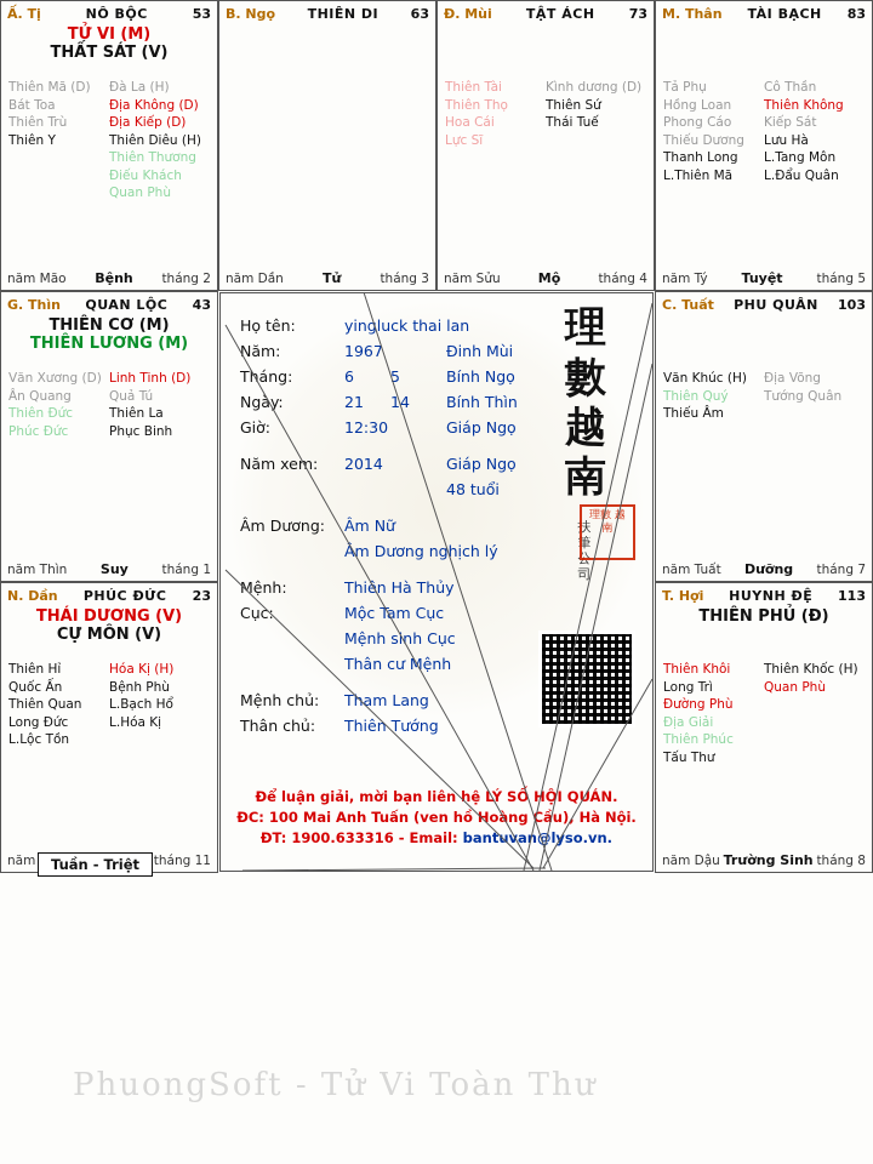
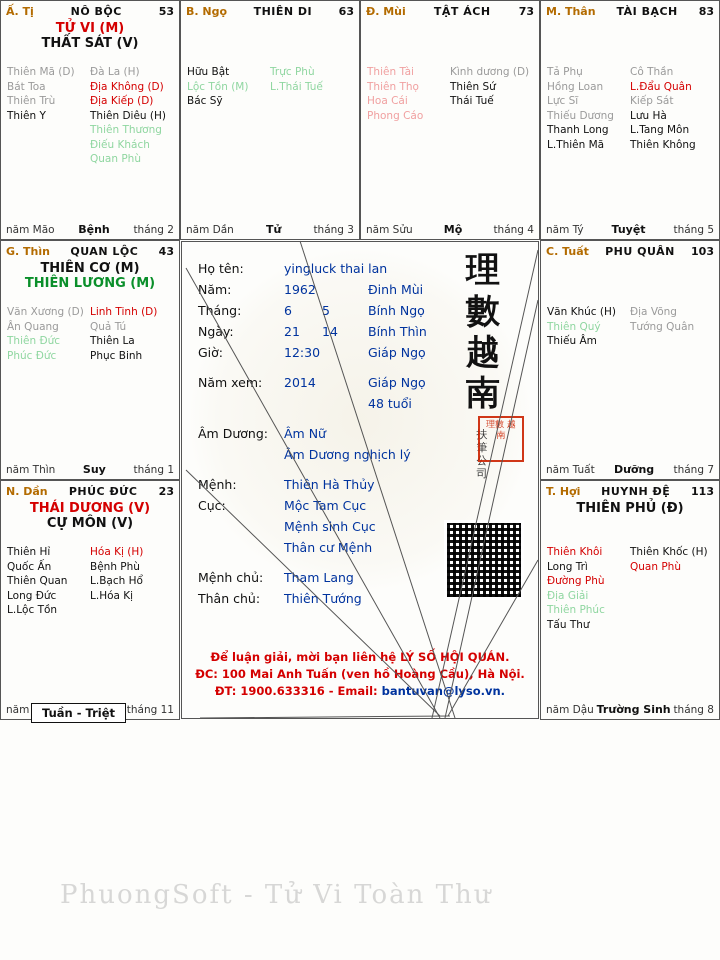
  Ấ. Tị
  NÔ BỘC
  53
  TỬ VI (M)
  THẤT SÁT (V)
  Thiên Mã (D)
  Bát Toa
  Thiên Trù
  Thiên Y
  Đà La (H)
  Địa Không (D)
  Địa Kiếp (D)
  Thiên Diêu (H)
  Thiên Thương
  Điếu Khách
  Quan Phù
  năm Mão
  Bệnh
  tháng 2
  B. Ngọ
  THIÊN DI
  63
+ Hữu Bật
+ Lộc Tồn (M)
+ Bác Sỹ
+ Trực Phù
+ L.Thái Tuế
  năm Dần
  Tử
  tháng 3
  Đ. Mùi
  TẬT ÁCH
  73
  Thiên Tài
  Thiên Thọ
  Hoa Cái
- Lực Sĩ
+ Phong Cáo
  Kình dương (D)
  Thiên Sứ
  Thái Tuế
  năm Sửu
  Mộ
  tháng 4
  M. Thân
  TÀI BẠCH
  83
  Tả Phụ
  Hồng Loan
- Phong Cáo
+ Lực Sĩ
  Thiếu Dương
  Thanh Long
  L.Thiên Mã
  Cô Thần
- Thiên Không
+ L.Đẩu Quân
  Kiếp Sát
  Lưu Hà
  L.Tang Môn
- L.Đẩu Quân
+ Thiên Không
  năm Tý
  Tuyệt
  tháng 5
  G. Thìn
  QUAN LỘC
  43
  THIÊN CƠ (M)
  THIÊN LƯƠNG (M)
  Văn Xương (D)
  Ân Quang
  Thiên Đức
  Phúc Đức
  Linh Tinh (D)
  Quả Tú
  Thiên La
  Phục Binh
  năm Thìn
  Suy
  tháng 1
  C. Tuất
  PHU QUÂN
  103
  Văn Khúc (H)
  Thiên Quý
  Thiếu Âm
  Địa Võng
  Tướng Quân
  năm Tuất
  Dưỡng
  tháng 7
  N. Dần
  PHÚC ĐỨC
  23
  THÁI DƯƠNG (V)
  CỰ MÔN (V)
  Thiên Hỉ
  Quốc Ấn
  Thiên Quan
  Long Đức
  L.Lộc Tồn
  Hóa Kị (H)
  Bệnh Phù
  L.Bạch Hổ
  L.Hóa Kị
  tháng 11
  T. Hợi
  HUYNH ĐỆ
  113
  THIÊN PHỦ (Đ)
  Thiên Khôi
  Long Trì
  Đường Phù
  Địa Giải
  Thiên Phúc
  Tấu Thư
  Thiên Khốc (H)
  Quan Phù
  năm Dậu
  Trường Sinh
  tháng 8
  Họ tên:
  yingluck thai lan
  Năm:
- 1967
+ 1962
  Đinh Mùi
  Táng:
  6
  5
  Bính Ngọ
  Ngày:
  21
  14
  Bính Thìn
  Giờ:
  12:30
  Giáp Ngọ
  Năm xem:
  2014
  Giáp Ngọ
  48 tuổi
  Âm Dương:
  Âm Nữ
  Âm Dương nghịch lý
  Mệnh:
  Thiên Hà Thủy
  Cục:
  Mộc Tam Cục
  Mệnh sinh Cục
  Thân cưệnh
  Mệnh chủ:
  Tham Lang
  Thân chủ:
  Thiên Tướng
  理
  數
  越
  南
  扶
  筆
  公
  司
  理數 越南
  Để luận giải, mời bạn liên hệ LÝ SỐ HỘI QÁN.
  ĐC: 100 Mai Anh Tuấn (ven hồ Hong Cầu), Hà Nội.
  ĐT: 1900.633316 - Email: bantuvan@lso.vn.
  Tuần - Triệt
  PhuongSoft - Tử Vi Toàn Thư
